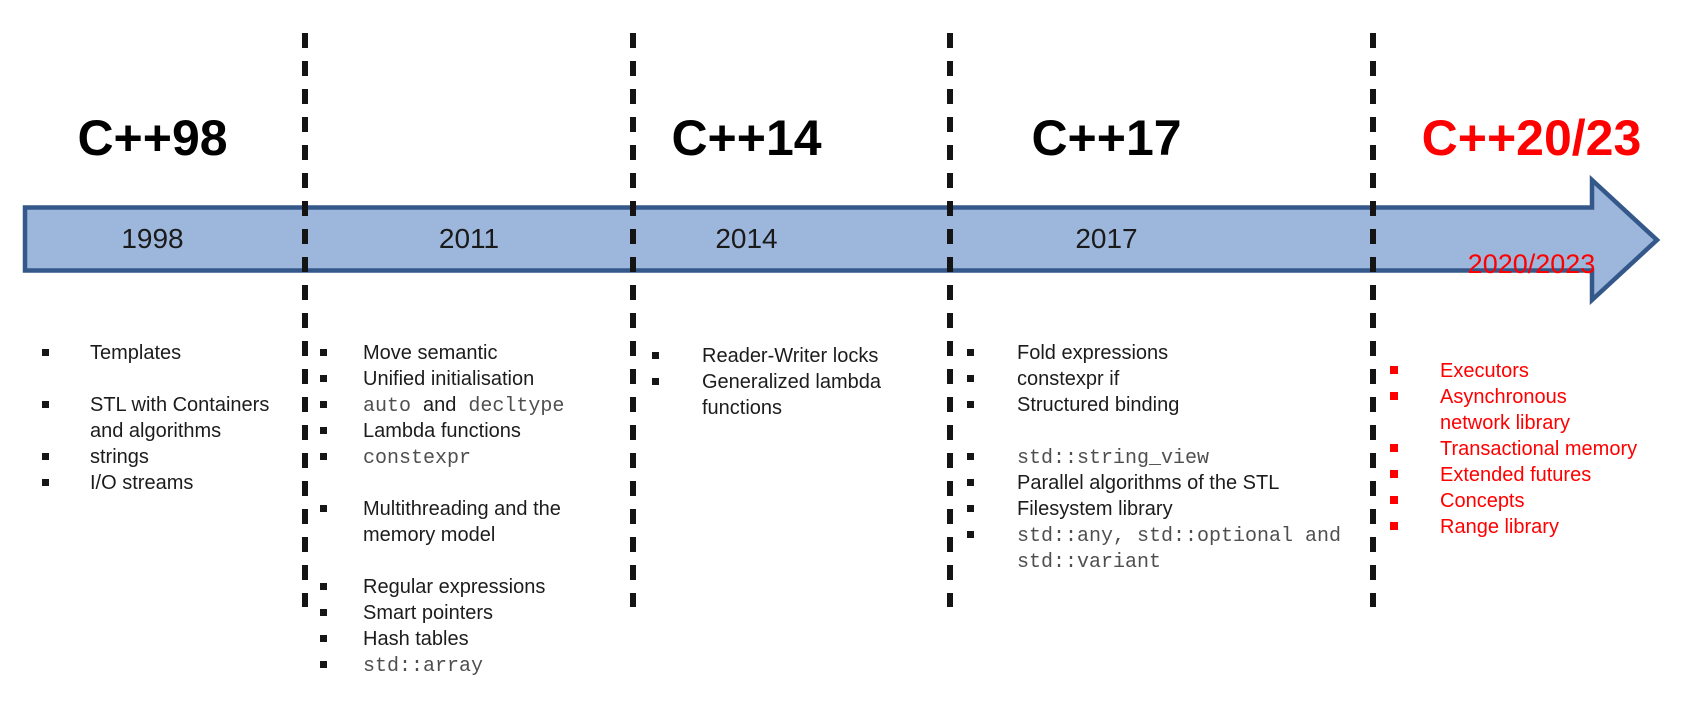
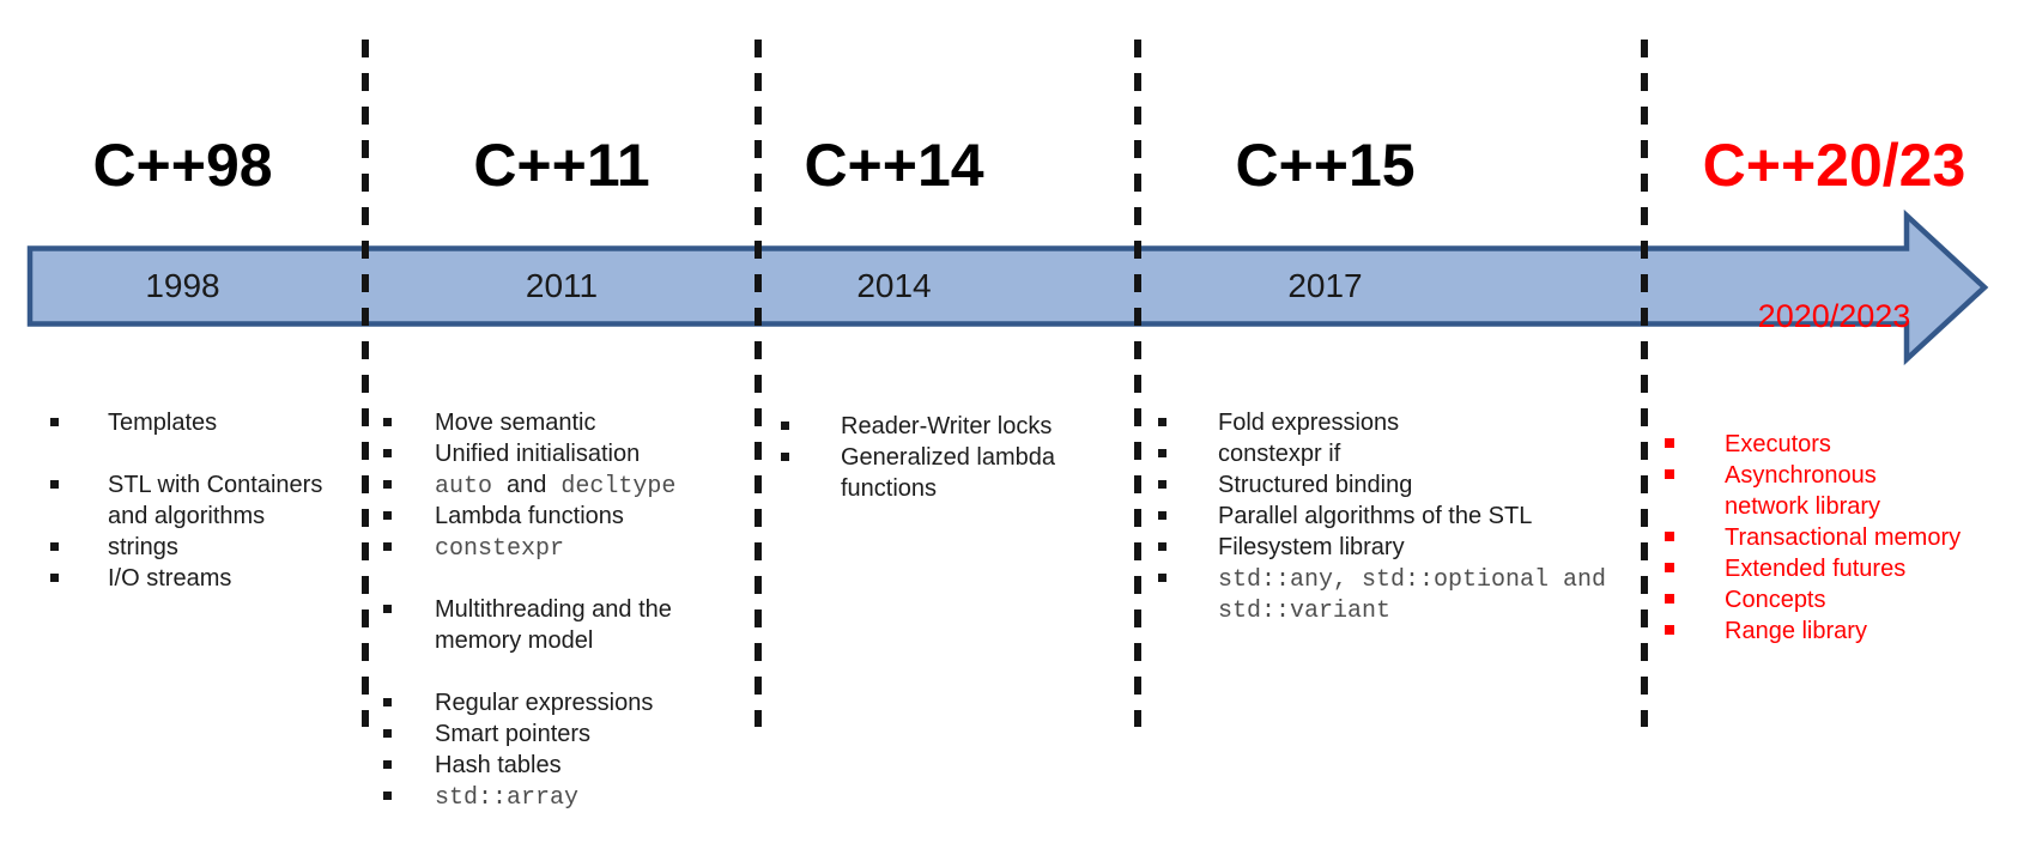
  C++98
+ C++11
  C++14
- C++17
+ C++15
  C++20/23
  1998
  2011
  2014
  2017
  2020/2023
  Templates
  STL with Containers
  and algorithms
  strings
  I/O streams
  Move semantic
  Unified initialisation
  auto and decltype
  Lambda functions
  constexpr
  Multithreading and the
  memory model
  Regular expressions
  Smart pointers
  Hash tables
  std::array
  Reader-Writer locks
  Generalized lambda
  functions
  Fold expressions
  constexpr if
  Structured binding
- std::string_view
  Parallel algorithms of the STL
  Filesystem library
  std::any, std::optional and
  std::variant
  Executors
  Asynchronous
  network library
  Transactional memory
  Extended futures
  Concepts
  Range library
